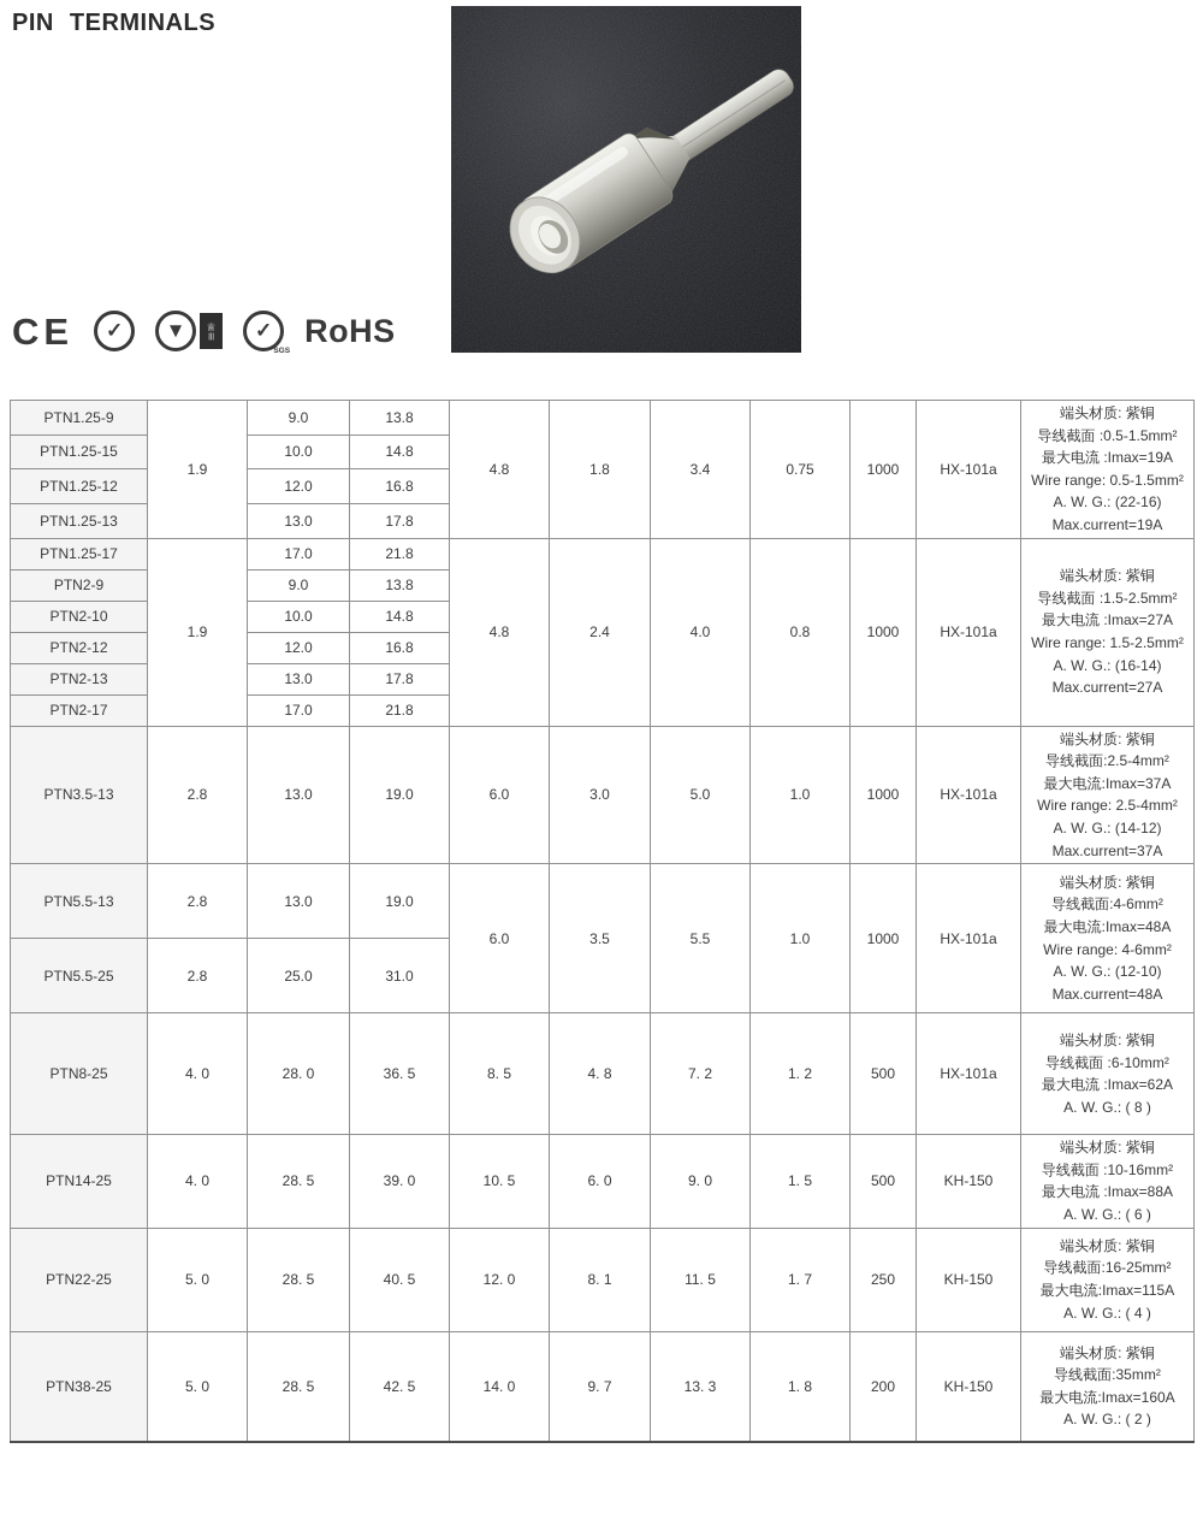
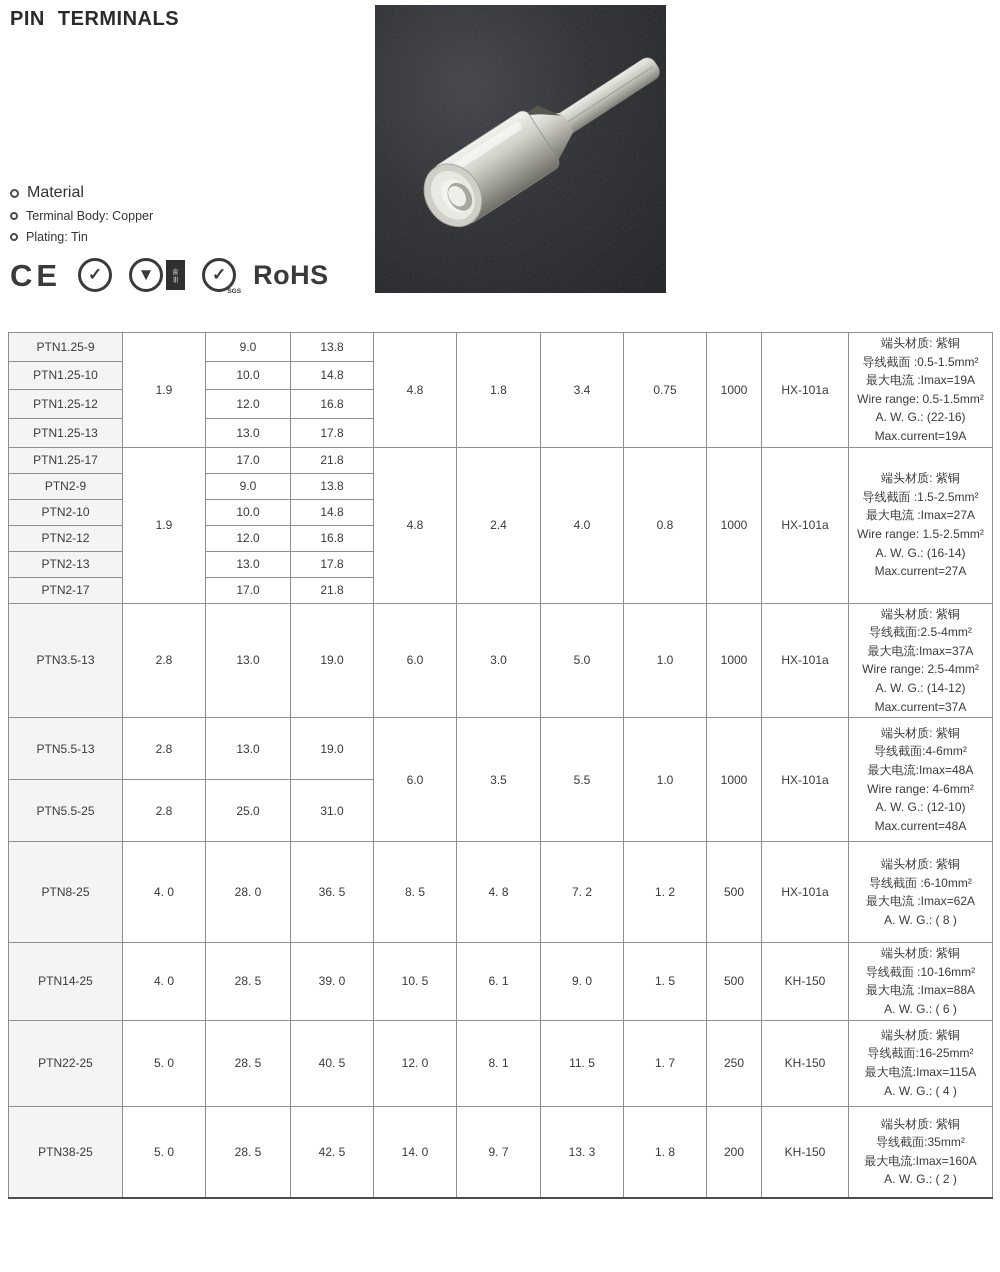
  PIN TERMINALS
+ Material
+ Terminal Body: Copper
+ Plating: Tin
  CE
  ✓
  ▼
  ♕
  ✓
  RoHS
  PTN1.25-9	1.9	9.0	13.8	4.8	1.8	3.4	0.75	1000	HX-101a	端头材质: 紫铜 导线截面 :0.5-1.5mm² 最大电流 :Imax=19A Wire range: 0.5-1.5mm² A. W. G.: (22-16) Max.current=19A
- PTN1.25-15	10.0	14.8
+ PTN1.25-10	10.0	14.8
  PTN1.25-12	12.0	16.8
  PTN1.25-13	13.0	17.8
  PTN1.25-17	1.9	17.0	21.8	4.8	2.4	4.0	0.8	1000	HX-101a	端头材质: 紫铜 导线截面 :1.5-2.5mm² 最大电流 :Imax=27A Wire range: 1.5-2.5mm² A. W. G.: (16-14) Max.current=27A
  PTN2-9	9.0	13.8
  PTN2-10	10.0	14.8
  PTN2-12	12.0	16.8
  PTN2-13	13.0	17.8
  PTN2-17	17.0	21.8
  PTN3.5-13	2.8	13.0	19.0	6.0	3.0	5.0	1.0	1000	HX-101a	端头材质: 紫铜 导线截面:2.5-4mm² 最大电流:Imax=37A Wire range: 2.5-4mm² A. W. G.: (14-12) Max.current=37A
  PTN5.5-13	2.8	13.0	19.0	6.0	3.5	5.5	1.0	1000	HX-101a	端头材质: 紫铜 导线截面:4-6mm² 最大电流:Imax=48A Wire range: 4-6mm² A. W. G.: (12-10) Max.current=48A
  PTN5.5-25	2.8	25.0	31.0
  PTN8-25	4. 0	28. 0	36. 5	8. 5	4. 8	7. 2	1. 2	500	HX-101a	端头材质: 紫铜 导线截面 :6-10mm² 最大电流 :Imax=62A A. W. G.: ( 8 )
- PTN14-25	4. 0	28. 5	39. 0	10. 5	6. 0	9. 0	1. 5	500	KH-150	端头材质: 紫铜 导线截面 :10-16mm² 最大电流 :Imax=88A A. W. G.: ( 6 )
+ PTN14-25	4. 0	28. 5	39. 0	10. 5	6. 1	9. 0	1. 5	500	KH-150	端头材质: 紫铜 导线截面 :10-16mm² 最大电流 :Imax=88A A. W. G.: ( 6 )
  PTN22-25	5. 0	28. 5	40. 5	12. 0	8. 1	11. 5	1. 7	250	KH-150	端头材质: 紫铜 导线截面:16-25mm² 最大电流:Imax=115A A. W. G.: ( 4 )
  PTN38-25	5. 0	28. 5	42. 5	14. 0	9. 7	13. 3	1. 8	200	KH-150	端头材质: 紫铜 导线截面:35mm² 最大电流:Imax=160A A. W. G.: ( 2 )
